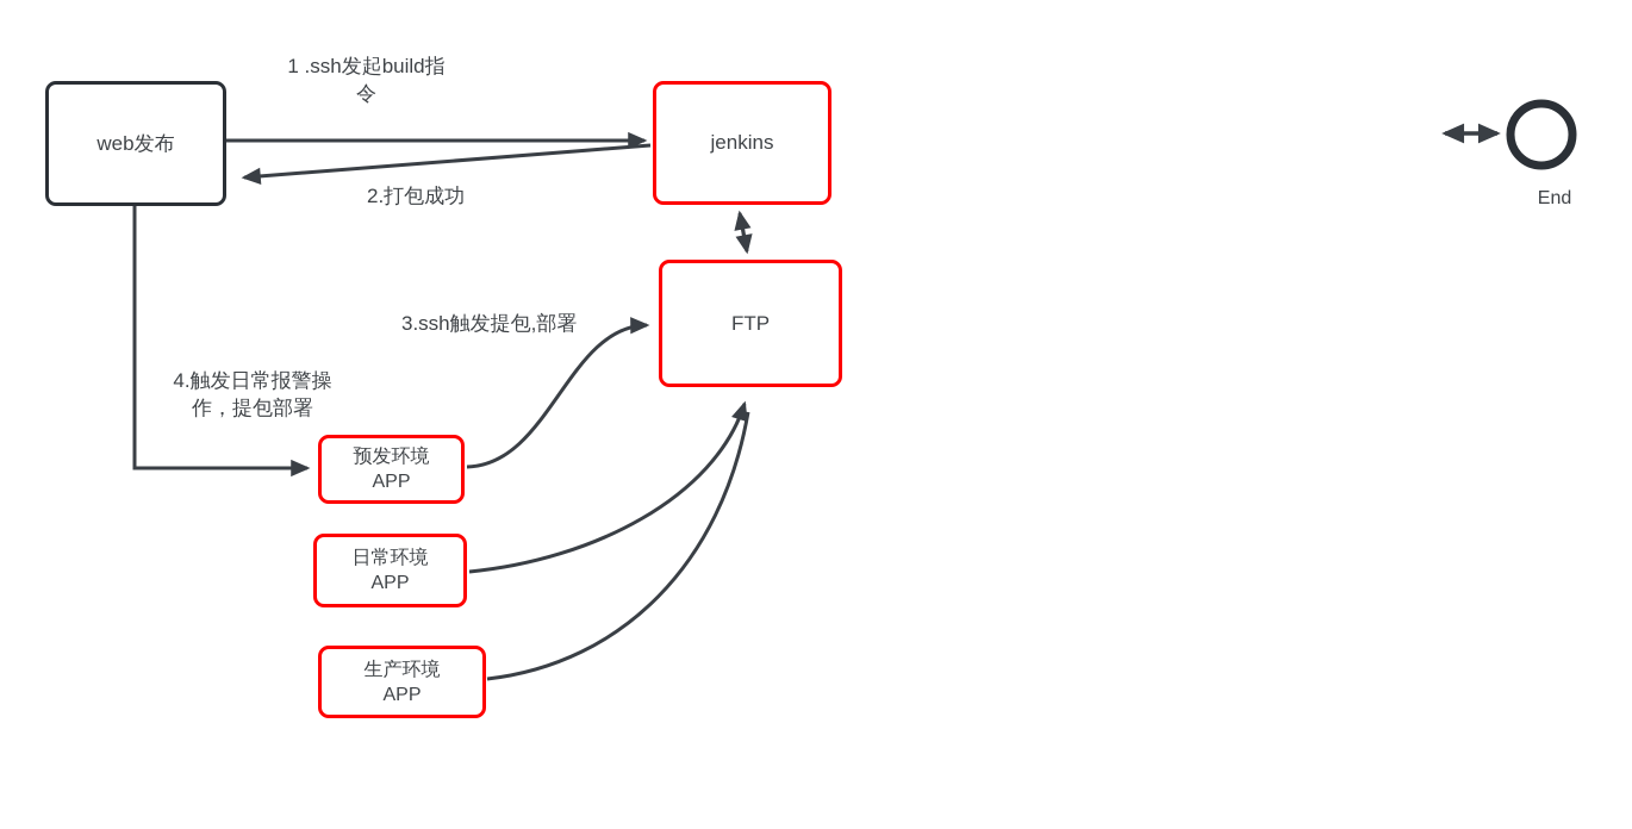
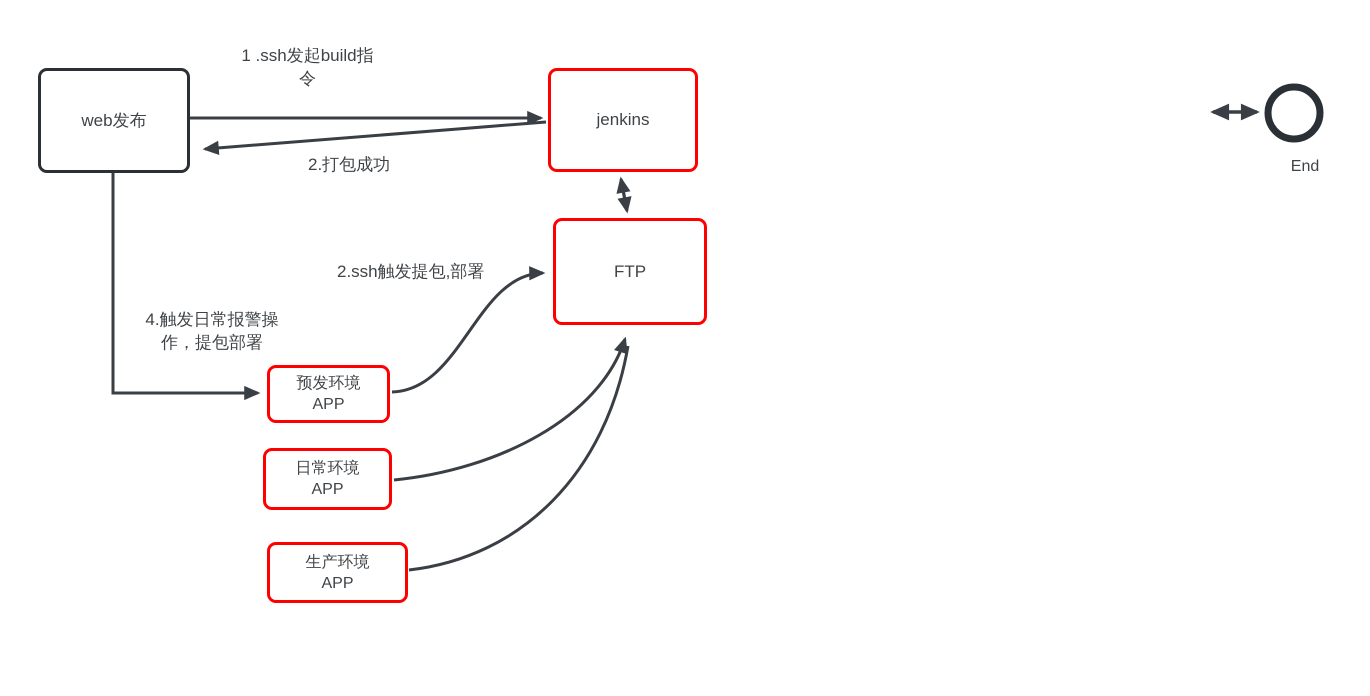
  web发布
  jenkins
  FTP
  预发环境
  APP
  日常环境
  APP
  生产环境
  APP
  1 .ssh发起build指
  令
  2.打包成功
- 3.ssh触发提包,部署
+ 2.ssh触发提包,部署
  4.触发日常报警操
  作，提包部署
  End
